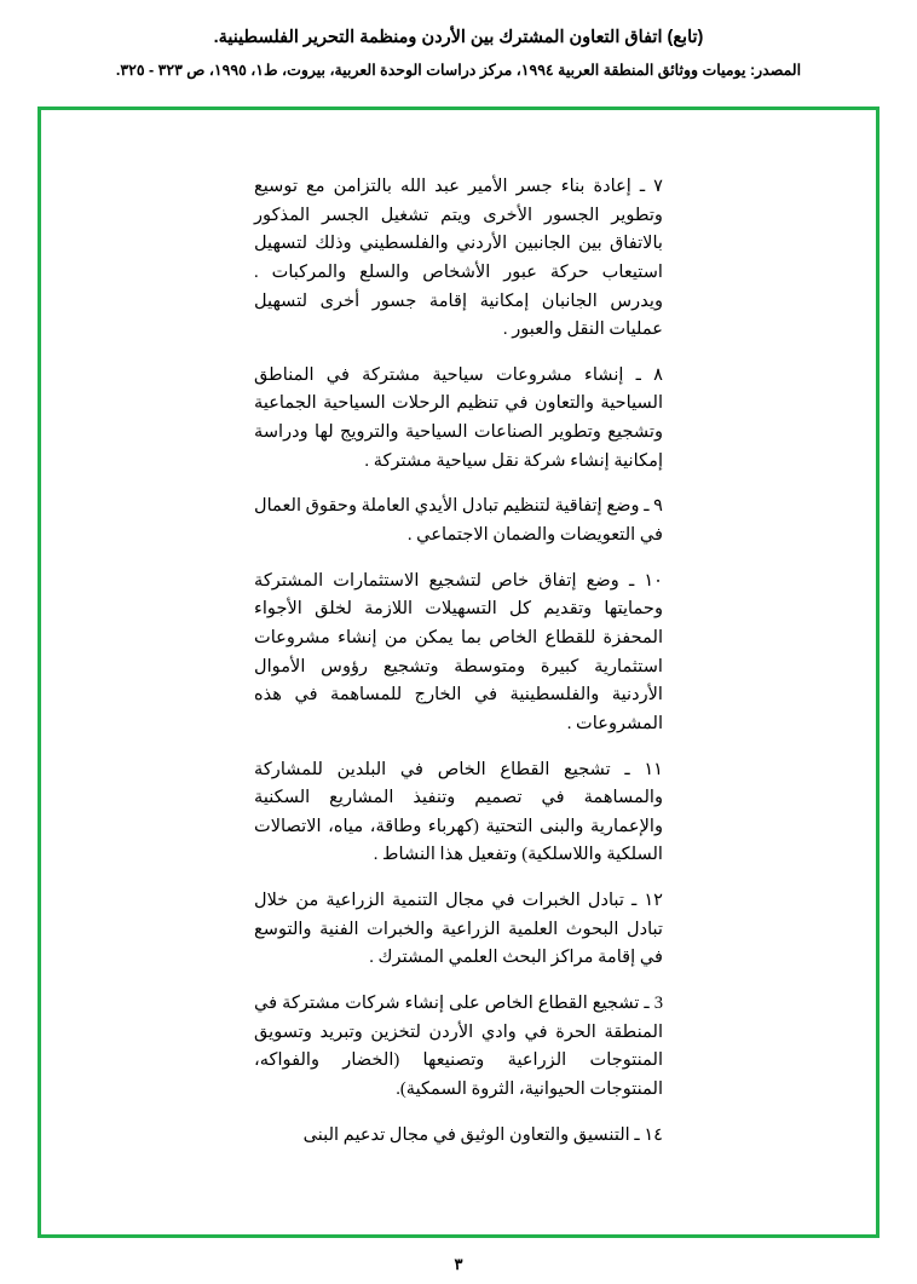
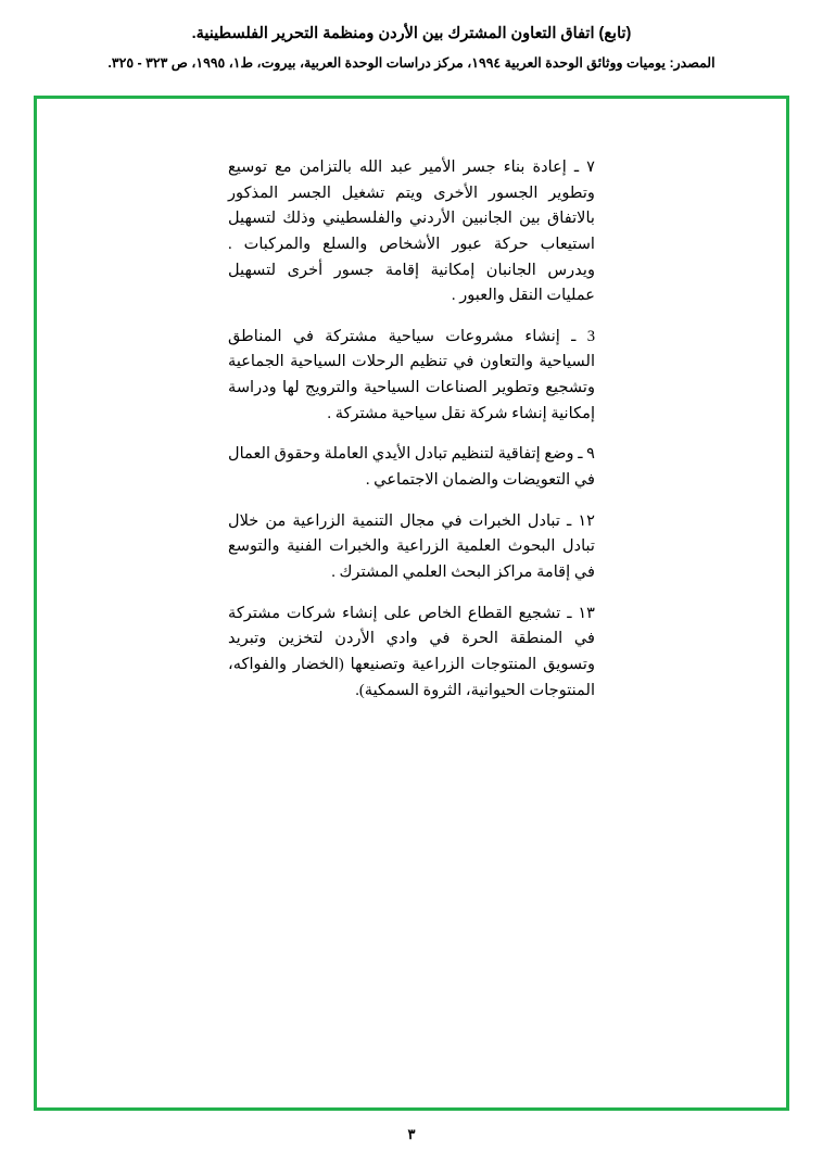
  (تابع) اتفاق التعاون المشترك بين الأردن ومنظمة التحرير الفلسطينية.
- المصدر: يوميات ووثائق المنطقة العربية ١٩٩٤، مركز دراسات الوحدة العربية، بيروت، ط١، ١٩٩٥، ص ٣٢٣ - ٣٢٥.
+ المصدر: يوميات ووثائق الوحدة العربية ١٩٩٤، مركز دراسات الوحدة العربية، بيروت، ط١، ١٩٩٥، ص ٣٢٣ - ٣٢٥.
  ٧ ـ إعادة بناء جسر الأمير عبد الله بالتزامن مع توسيع وتطوير الجسور الأخرى ويتم تشغيل الجسر المذكور بالاتفاق بين الجانبين الأردني والفلسطيني وذلك لتسهيل استيعاب حركة عبور الأشخاص والسلع والمركبات . ويدرس الجانبان إمكانية إقامة جسور أخرى لتسهيل عمليات النقل والعبور .
- ٨ ـ إنشاء مشروعات سياحية مشتركة في المناطق السياحية والتعاون في تنظيم الرحلات السياحية الجماعية وتشجيع وتطوير الصناعات السياحية والترويج لها ودراسة إمكانية إنشاء شركة نقل سياحية مشتركة .
+ 3 ـ إنشاء مشروعات سياحية مشتركة في المناطق السياحية والتعاون في تنظيم الرحلات السياحية الجماعية وتشجيع وتطوير الصناعات السياحية والترويج لها ودراسة إمكانية إنشاء شركة نقل سياحية مشتركة .
  ٩ ـ وضع إتفاقية لتنظيم تبادل الأيدي العاملة وحقوق العمال في التعويضات والضمان الاجتماعي .
- ١٠ ـ وضع إتفاق خاص لتشجيع الاستثمارات المشتركة وحمايتها وتقديم كل التسهيلات اللازمة لخلق الأجواء المحفزة للقطاع الخاص بما يمكن من إنشاء مشروعات استثمارية كبيرة ومتوسطة وتشجيع رؤوس الأموال الأردنية والفلسطينية في الخارج للمساهمة في هذه المشروعات .
- ١١ ـ تشجيع القطاع الخاص في البلدين للمشاركة والمساهمة في تصميم وتنفيذ المشاريع السكنية والإعمارية والبنى التحتية (كهرباء وطاقة، مياه، الاتصالات السلكية واللاسلكية) وتفعيل هذا النشاط .
  ١٢ ـ تبادل الخبرات في مجال التنمية الزراعية من خلال تبادل البحوث العلمية الزراعية والخبرات الفنية والتوسع في إقامة مراكز البحث العلمي المشترك .
- 3 ـ تشجيع القطاع الخاص على إنشاء شركات مشتركة في المنطقة الحرة في وادي الأردن لتخزين وتبريد وتسويق المنتوجات الزراعية وتصنيعها (الخضار والفواكه، المنتوجات الحيوانية، الثروة السمكية).
+ ١٣ ـ تشجيع القطاع الخاص على إنشاء شركات مشتركة في المنطقة الحرة في وادي الأردن لتخزين وتبريد وتسويق المنتوجات الزراعية وتصنيعها (الخضار والفواكه، المنتوجات الحيوانية، الثروة السمكية).
- ١٤ ـ التنسيق والتعاون الوثيق في مجال تدعيم البنى
  ٣
